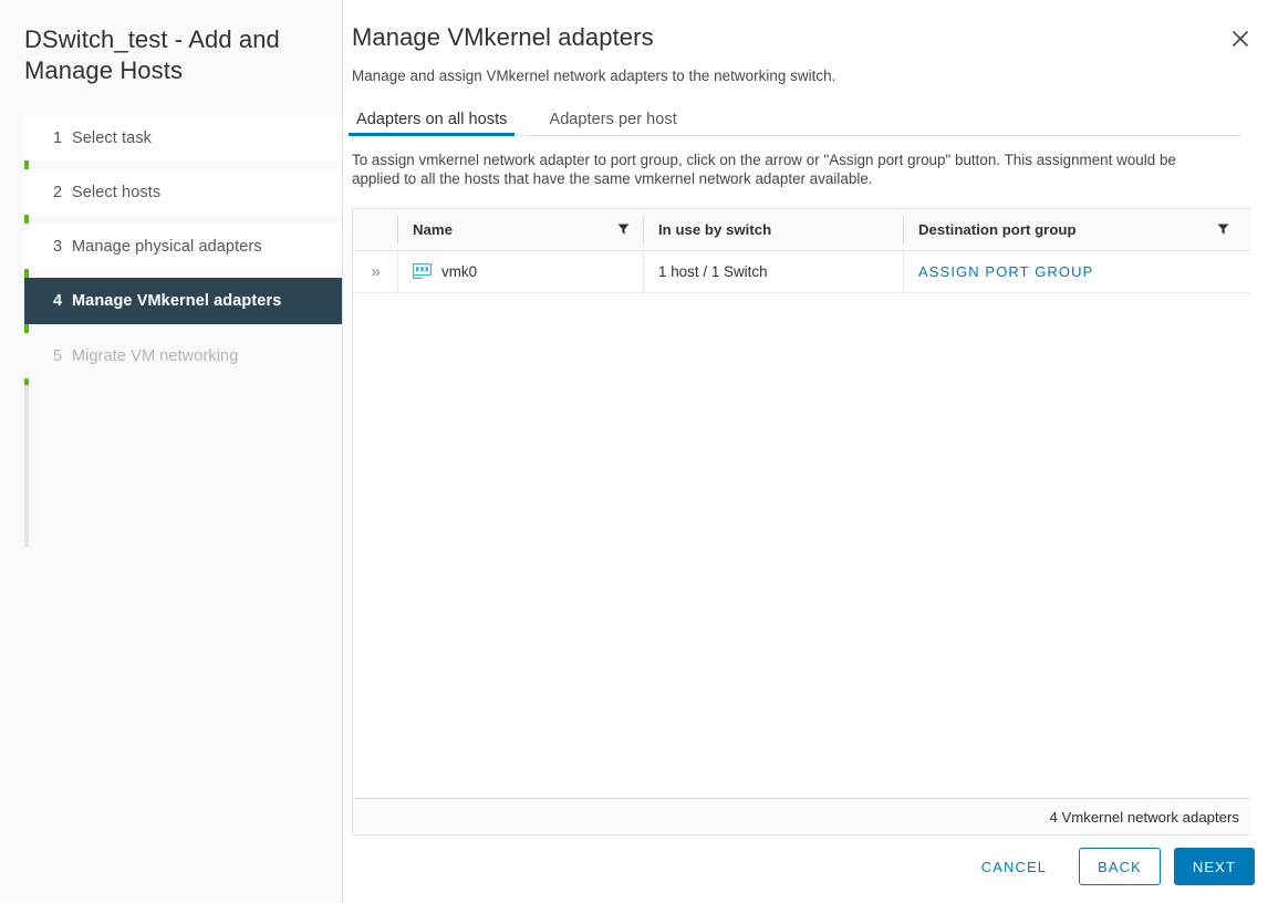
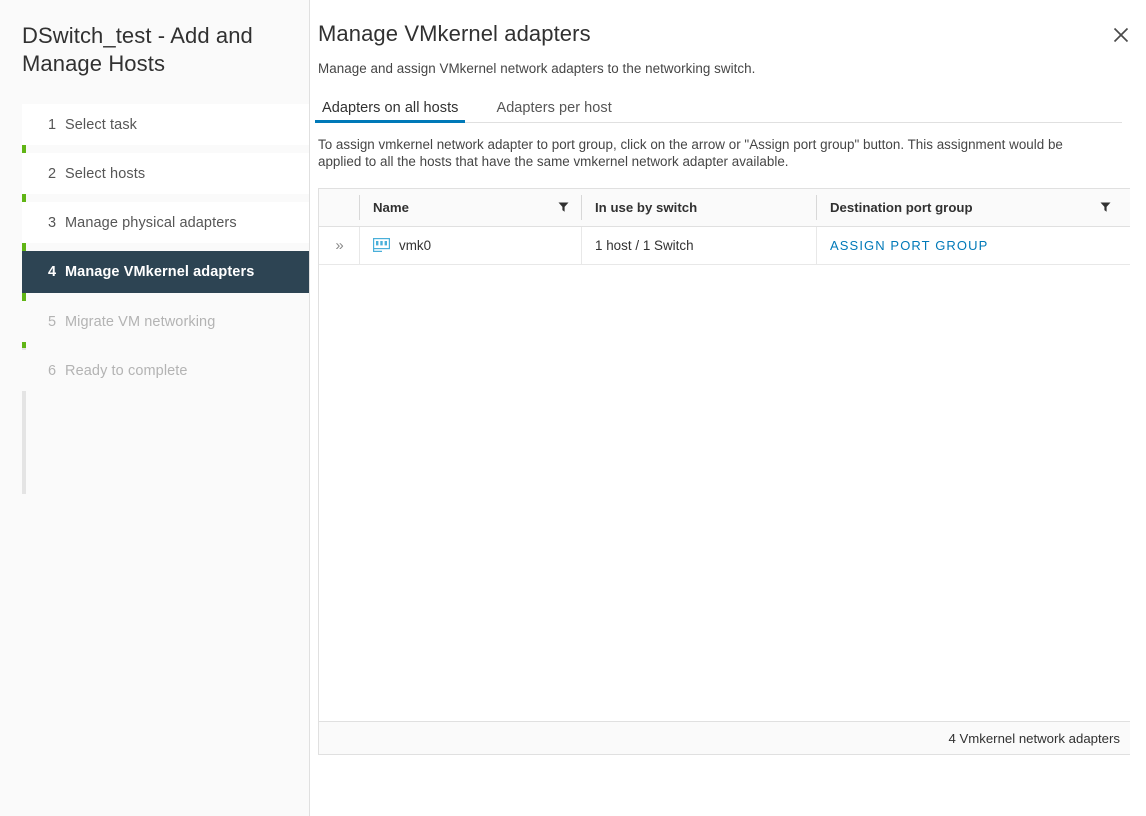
  DSwitch_test - Add and Manage Hosts
  1
  Select task
  2
  Select hosts
  3
  Manage physical adapters
  4
  Manage VMkernel adapters
  5
  Migrate VM networking
+ 6
+ Ready to complete
  Manage VMkernel adapters
  Manage and assign VMkernel network adapters to the networking switch.
  Adapters on all hosts
  Adapters per host
  To assign vmkernel network adapter to port group, click on the arrow or "Assign port group" button. This assignment would be applied to all the hosts that have the same vmkernel network adapter available.
  	Name	In use by switch	Destination port group
  »	vmk0	1 host / 1 Switch	ASSIGN PORT GROUP
  4 Vmkernel network adapters
- CANCEL
- BACK
- NEXT
